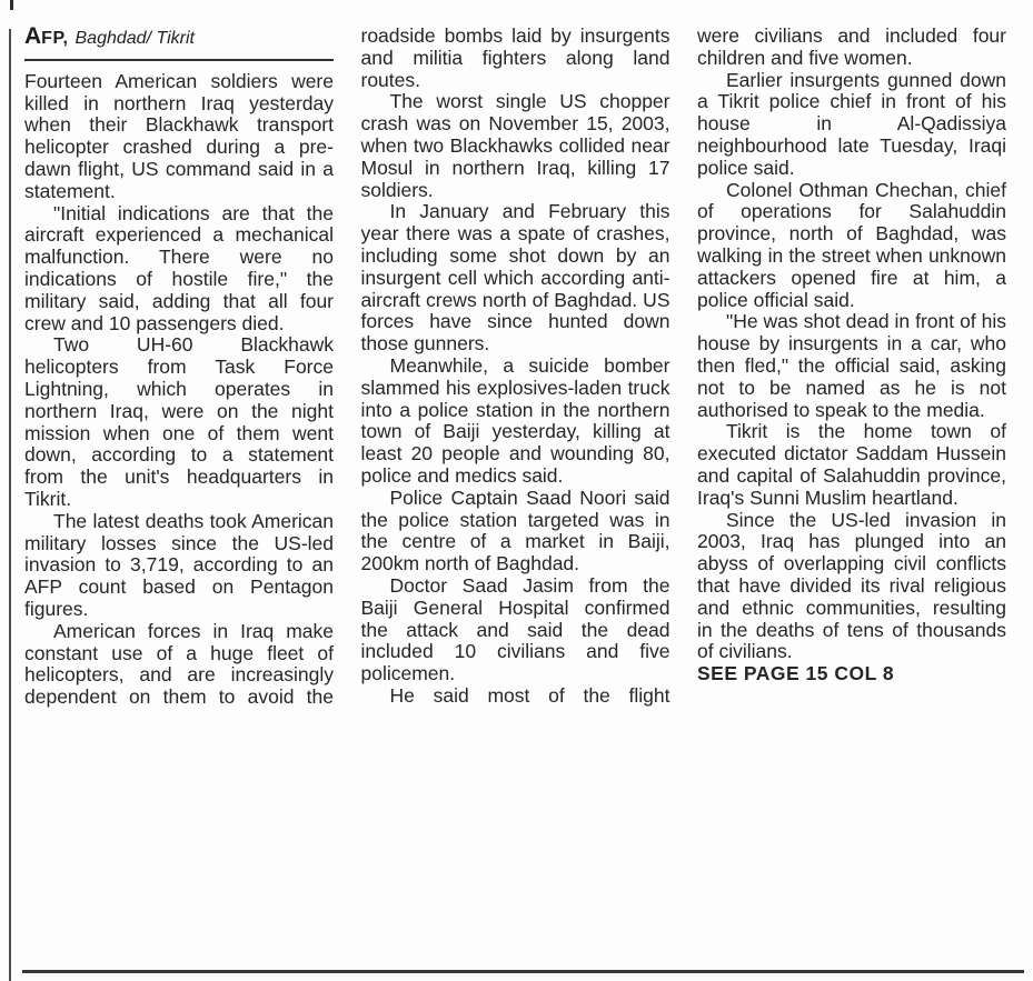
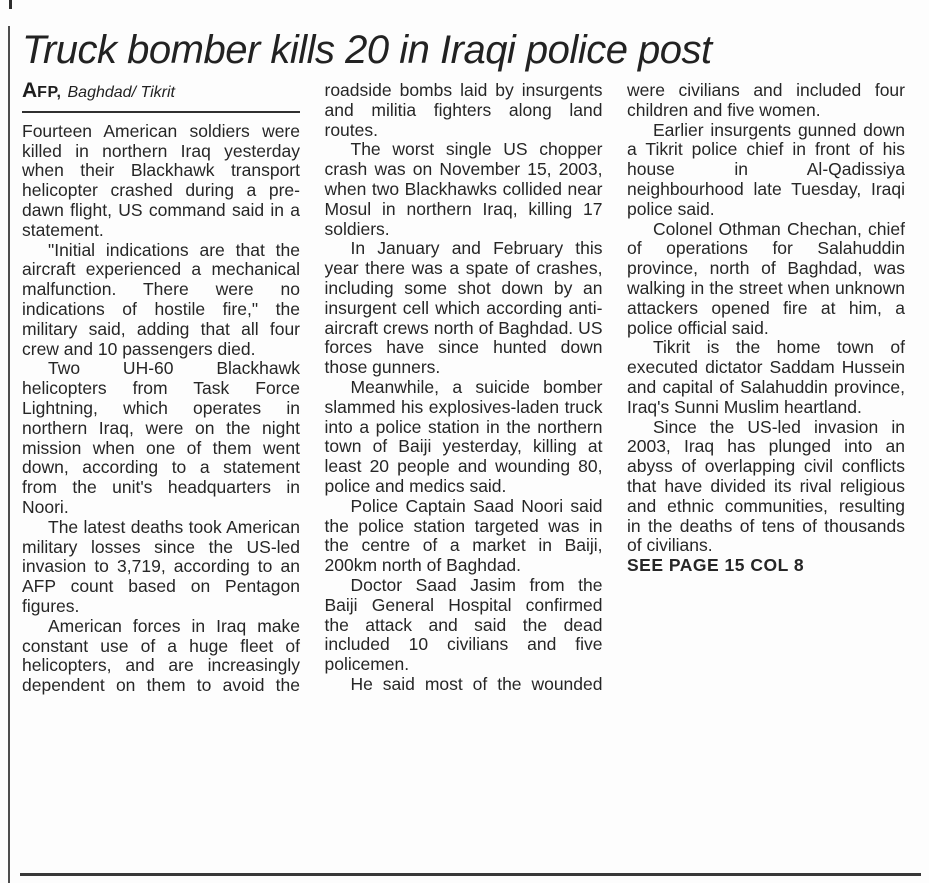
+ Truck bomber kills 20 in Iraqi police post
  AFP, Baghdad/ Tikrit
  Fourteen American soldiers were killed in northern Iraq yesterday when their Blackhawk transport helicopter crashed during a pre-dawn flight, US command said in a statement.
  "Initial indications are that the aircraft experienced a mechanical malfunction. There were no indications of hostile fire," the military said, adding that all four crew and 10 passengers died.
- Two UH-60 Blackhawk helicopters from Task Force Lightning, which operates in northern Iraq, were on the night mission when one of them went down, according to a statement from the unit's headquarters in Tikrit.
+ Two UH-60 Blackhawk helicopters from Task Force Lightning, which operates in northern Iraq, were on the night mission when one of them went down, according to a statement from the unit's headquarters in Noori.
  The latest deaths took American military losses since the US-led invasion to 3,719, according to an AFP count based on Pentagon figures.
  American forces in Iraq make constant use of a huge fleet of helicopters, and are increasingly dependent on them to avoid the
  roadside bombs laid by insurgents and militia fighters along land routes.
  The worst single US chopper crash was on November 15, 2003, when two Blackhawks collided near Mosul in northern Iraq, killing 17 soldiers.
  In January and February this year there was a spate of crashes, including some shot down by an insurgent cell which according anti-aircraft crews north of Baghdad. US forces have since hunted down those gunners.
  Meanwhile, a suicide bomber slammed his explosives-laden truck into a police station in the northern town of Baiji yesterday, killing at least 20 people and wounding 80, police and medics said.
  Police Captain Saad Noori said the police station targeted was in the centre of a market in Baiji, 200km north of Baghdad.
  Doctor Saad Jasim from the Baiji General Hospital confirmed the attack and said the dead included 10 civilians and five policemen.
- He said most of the flight
+ He said most of the wounded
  were civilians and included four children and five women.
  Earlier insurgents gunned down a Tikrit police chief in front of his house in Al-Qadissiya neighbourhood late Tuesday, Iraqi police said.
  Colonel Othman Chechan, chief of operations for Salahuddin province, north of Baghdad, was walking in the street when unknown attackers opened fire at him, a police official said.
- "He was shot dead in front of his house by insurgents in a car, who then fled," the official said, asking not to be named as he is not authorised to speak to the media.
  Tikrit is the home town of executed dictator Saddam Hussein and capital of Salahuddin province, Iraq's Sunni Muslim heartland.
  Since the US-led invasion in 2003, Iraq has plunged into an abyss of overlapping civil conflicts that have divided its rival religious and ethnic communities, resulting in the deaths of tens of thousands of civilians.
  SEE PAGE 15 COL 8
